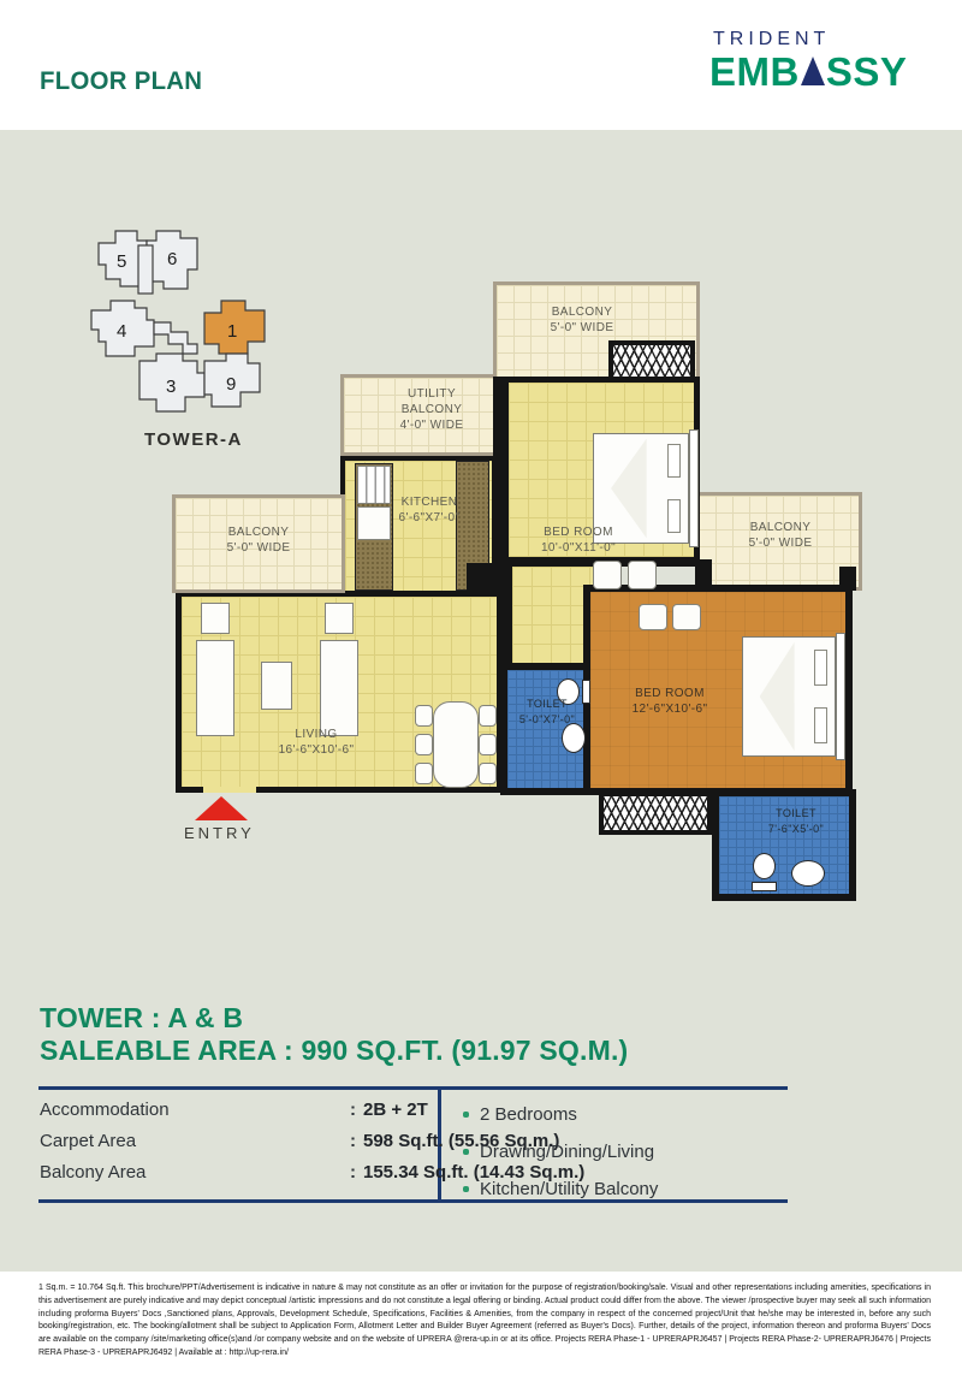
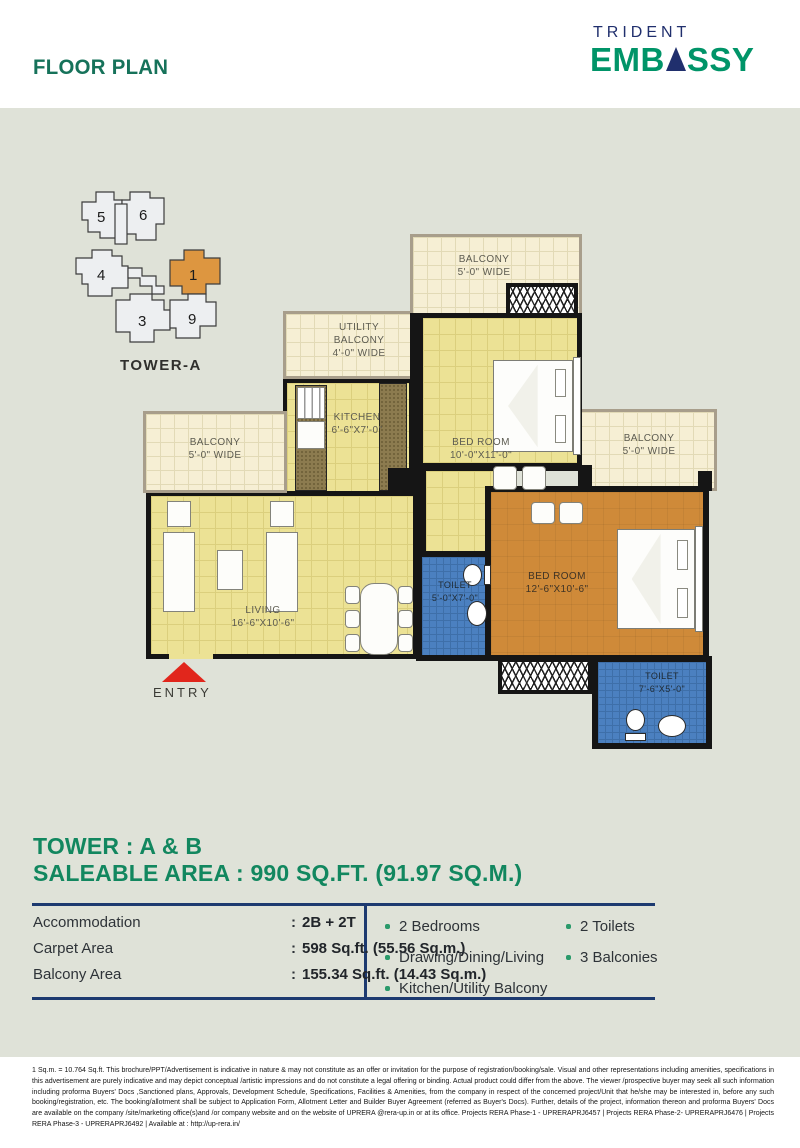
  FLOOR PLAN
  TRIDENT
  EMB SSY
  5
  6
  4
  1
  3
  9
  TOWER-A
  LIVING
  16'-6"X10'-6"
  KITCHEN
  6'-6"X7'-0"
  UTILITY
  BALCONY
  4'-0" WIDE
  BALCONY
  5'-0" WIDE
  BALCONY
  5'-0" WIDE
  BALCONY
  5'-0" WIDE
  BED ROOM
  10'-0"X11'-0"
  TOILET
  5'-0"X7'-0"
  BED ROOM
  12'-6"X10'-6"
  TOILET
  7'-6"X5'-0"
  ENTRY
  TOWER : A & B
  SALEABLE AREA : 990 SQ.FT. (91.97 SQ.M.)
  Accommodation
  :
  2B + 2T
  Carpet Area
  :
  Balcony Area
  :
  155.34 Sq.ft. (14.43 Sq.m.)
  2 Bedrooms
  Drawing/Dining/Living
  Kitchen/Utility Balcony
+ 2 Toilets
+ 3 Balconies
